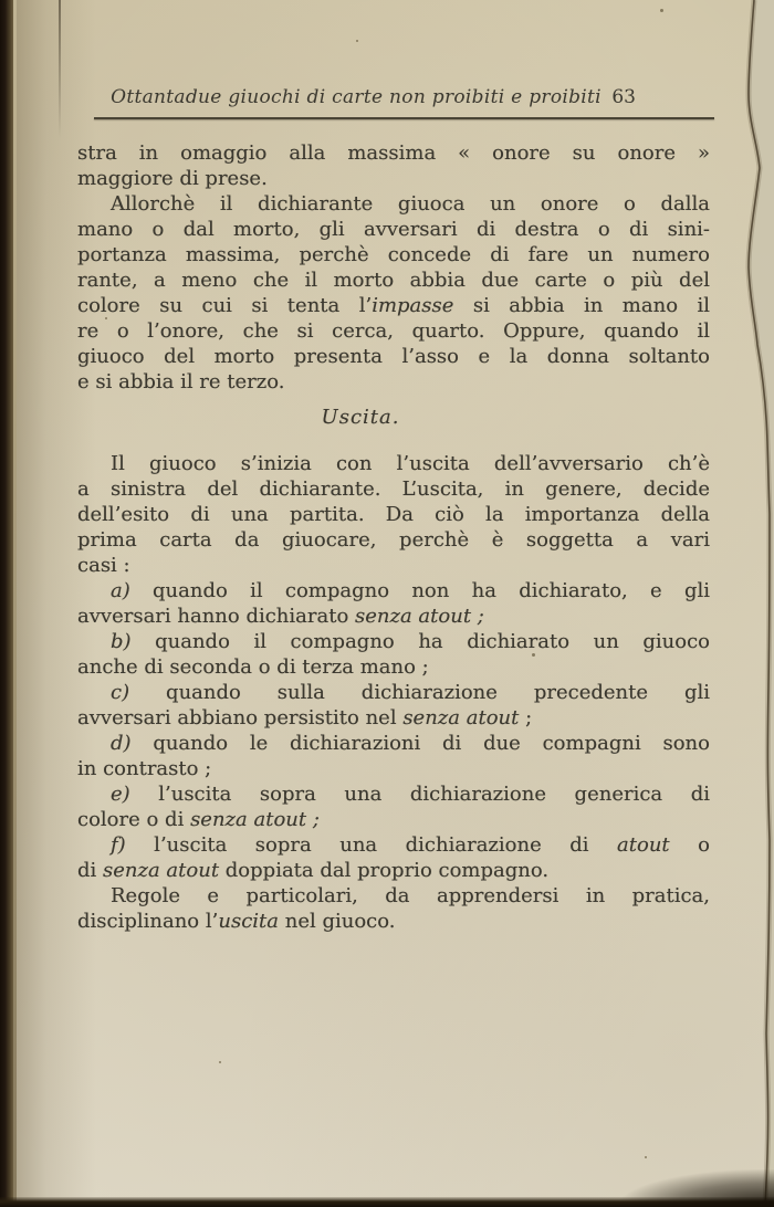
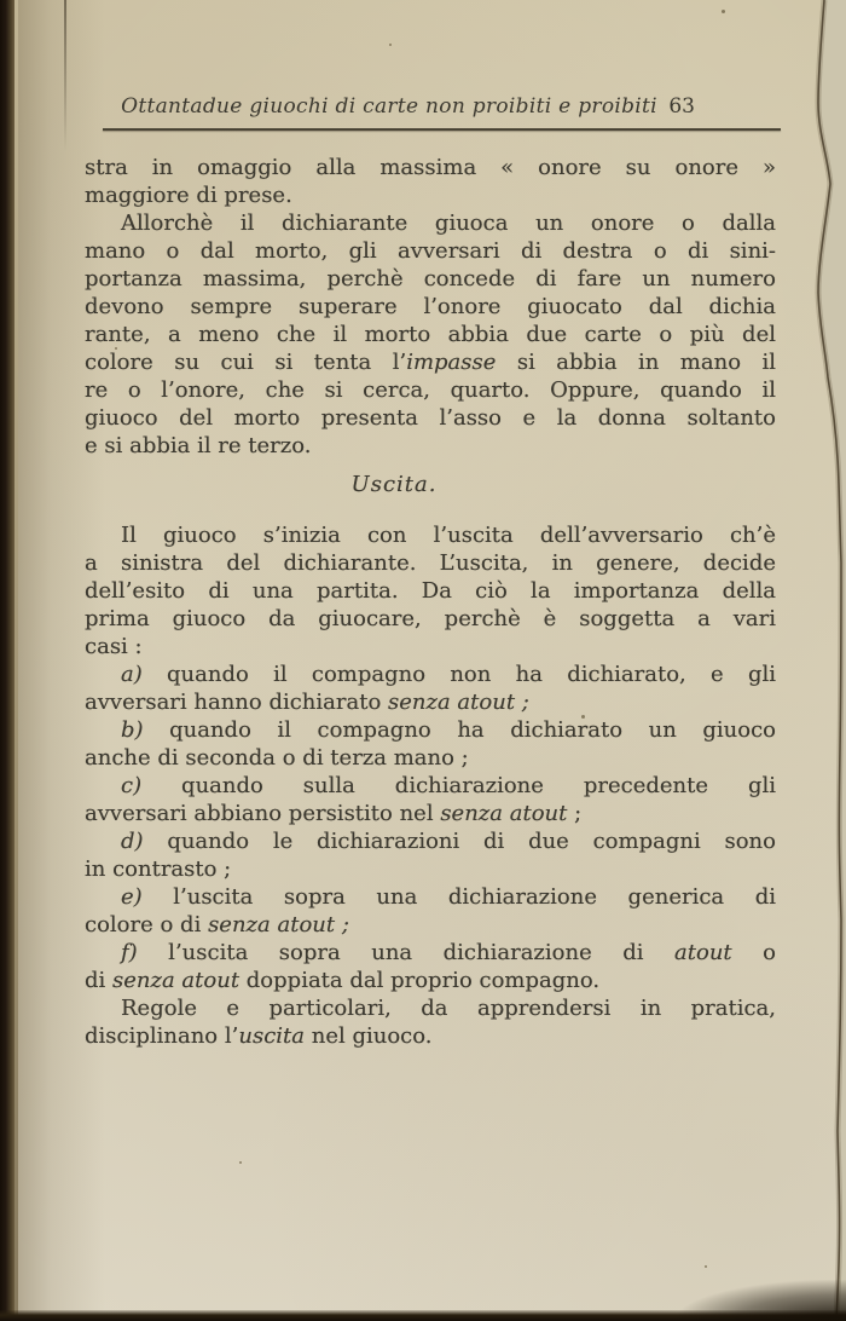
  Ottantadue giuochi di carte non proibiti e proibiti
  63
  stra in omaggio alla massima « onore su onore »
  maggiore di prese.
  Allorchè il dichiarante giuoca un onore o dalla
  mano o dal morto, gli avversari di destra o di sini-
  portanza massima, perchè concede di fare un numero
+ devono sempre superare l’onore giuocato dal dichia
  rante, a meno che il morto abbia due carte o più del
  colore su cui si tenta l’impasse si abbia in mano il
  re o l’onore, che si cerca, quarto. Oppure, quando il
  giuoco del morto presenta l’asso e la donna soltanto
  e si abbia il re terzo.
  Uscita.
  Il giuoco s’inizia con l’uscita dell’avversario ch’è
  a sinistra del dichiarante. L’uscita, in genere, decide
  dell’esito di una partita. Da ciò la importanza della
- prima carta da giuocare, perchè è soggetta a vari
+ prima giuoco da giuocare, perchè è soggetta a vari
  casi :
  a) quando il compagno non ha dichiarato, e gli
  avversari hanno dichiarato senza atout ;
  b) quando il compagno ha dichiarato un giuoco
  anche di seconda o di terza mano ;
  c) quando sulla dichiarazione precedente gli
  avversari abbiano persistito nel senza atout ;
  d) quando le dichiarazioni di due compagni sono
  in contrasto ;
  e) l’uscita sopra una dichiarazione generica di
  colore o di senza atout ;
  f) l’uscita sopra una dichiarazione di atout o
  di senza atout doppiata dal proprio compagno.
  Regole e particolari, da apprendersi in pratica,
  disciplinano l’uscita nel giuoco.
